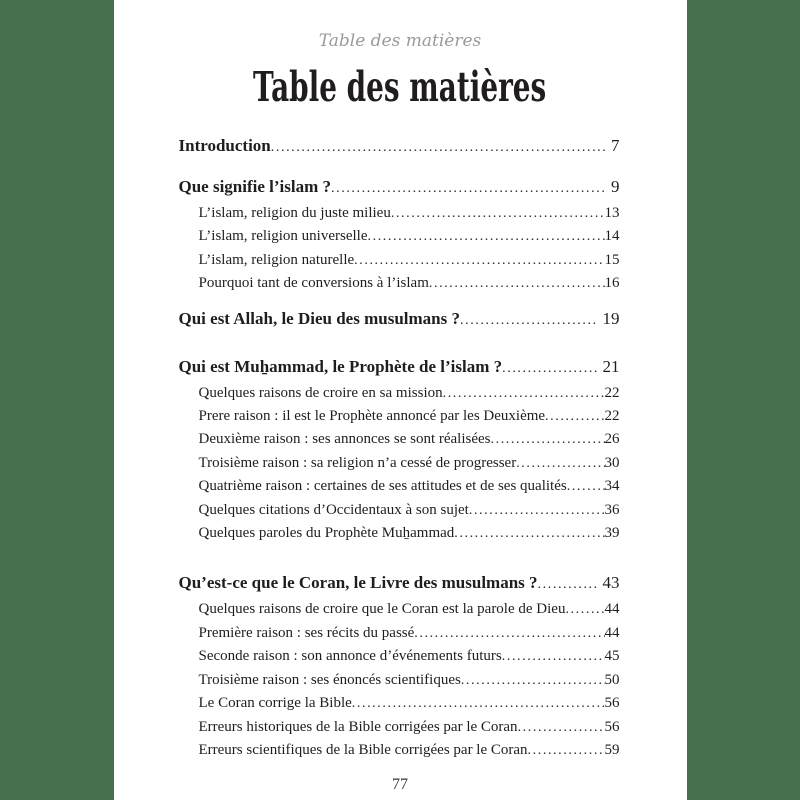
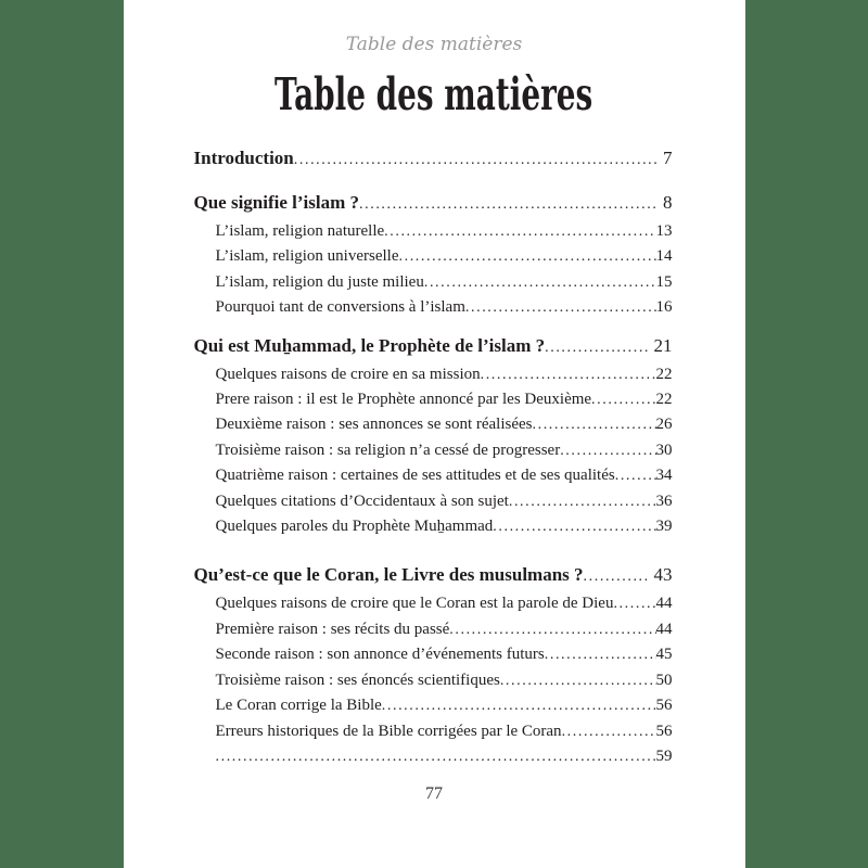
  Table des matières
  Table des matières
  Introduction
  7
  Que signifie l’islam ?
- 9
+ 8
- L’islam, religion du juste milieu
+ L’islam, religion naturelle
  13
  L’islam, religion universelle
  14
- L’islam, religion naturelle
+ L’islam, religion du juste milieu
  15
  Pourquoi tant de conversions à l’islam
  16
- Qui est Allah, le Dieu des musulmans ?
- 19
  Qui est Muẖammad, le Prophète de l’islam ?
  21
  Quelques raisons de croire en sa mission
  22
  Prere raison : il est le Prophète annoncé par les Deuxième
  22
  Deuxième raison : ses annonces se sont réalisées
  26
  Troisième raison : sa religion n’a cessé de progresser
  30
  Quatrième raison : certaines de ses attitudes et de ses qualités
  34
  Quelques citations d’Occidentaux à son sujet
  36
  Quelques paroles du Prophète Muẖammad
  39
  Qu’est-ce que le Coran, le Livre des musulmans ?
  43
  Quelques raisons de croire que le Coran est la parole de Dieu
  44
  Première raison : ses récits du passé
  44
  Seconde raison : son annonce d’événements futurs
  45
  Troisième raison : ses énoncés scientifiques
  50
  Le Coran corrige la Bible
  56
  Erreurs historiques de la Bible corrigées par le Coran
  56
- Erreurs scientifiques de la Bible corrigées par le Coran
  59
  77
